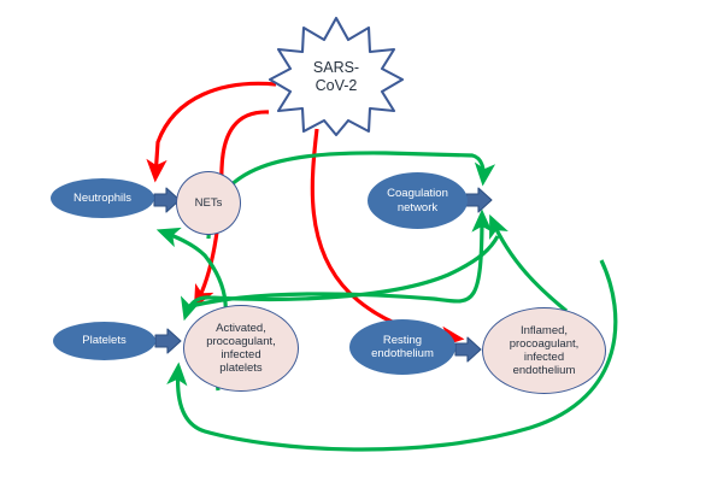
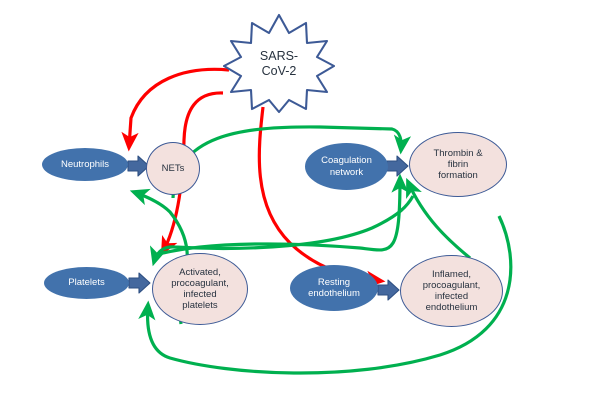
  SARS-
  CoV-2
  Neutrophils
  NETs
  Coagulation
  network
+ Thrombin &
+ fibrin
+ formation
  Platelets
  Activated,
  procoagulant,
  infected
  platelets
  Resting
  endothelium
  Inflamed,
  procoagulant,
  infected
  endothelium
